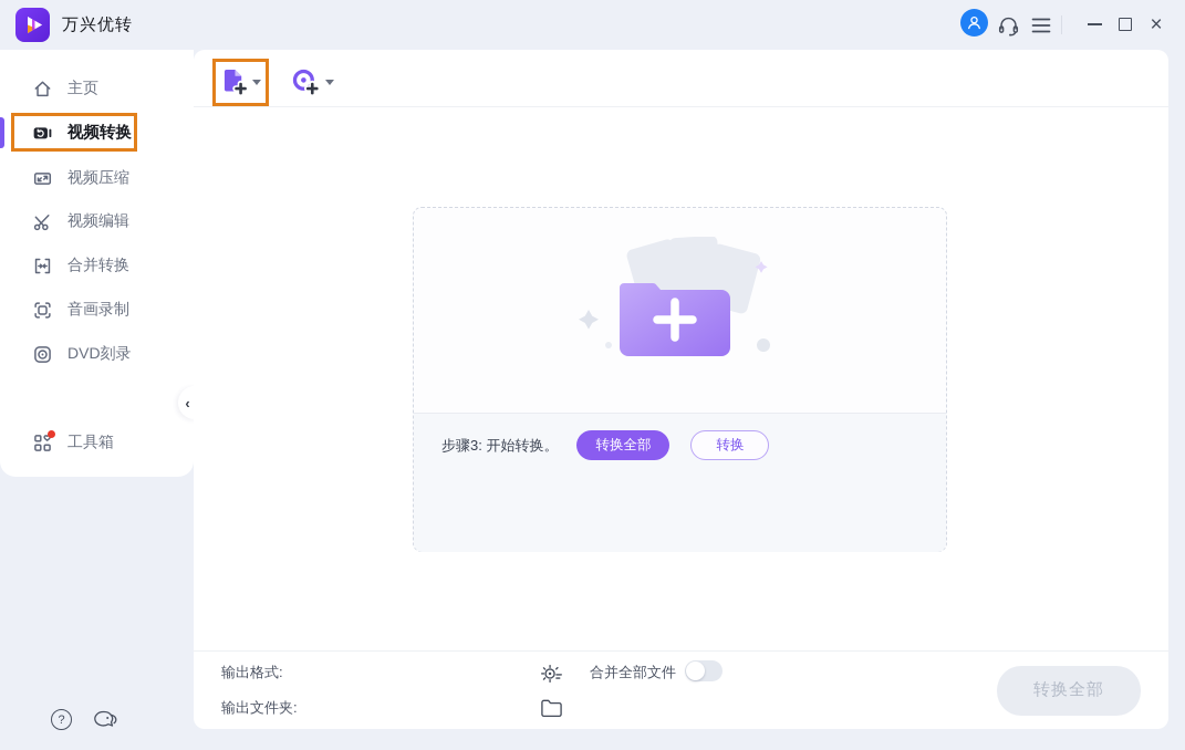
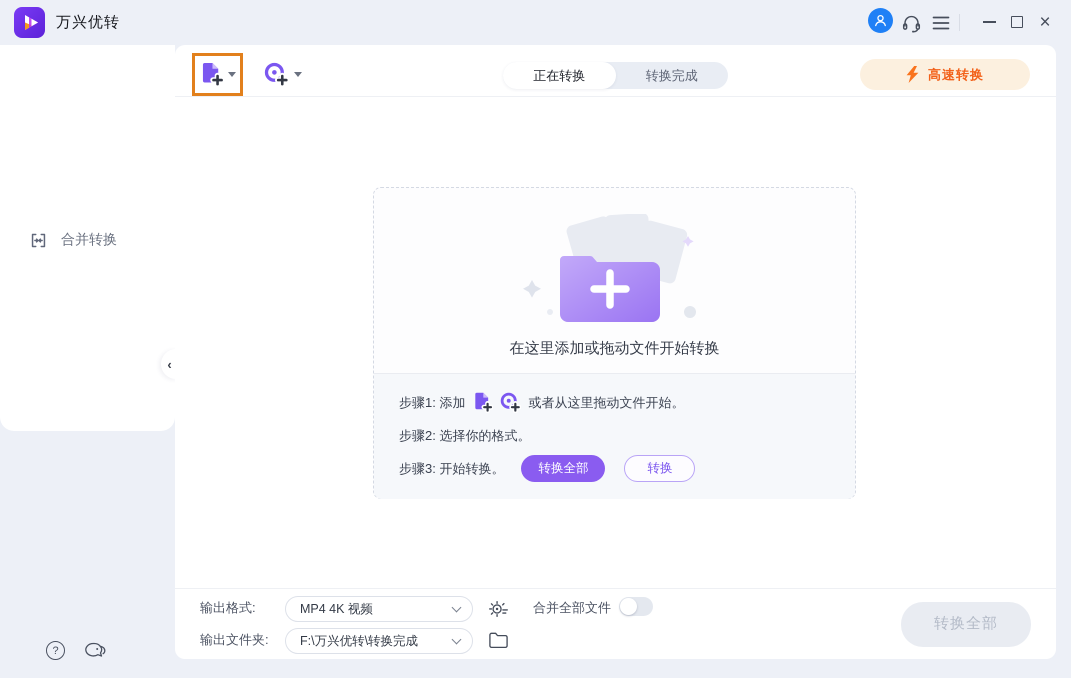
  万兴优转
  ×
- 主页
- 视频转换
- 视频压缩
- 视频编辑
  合并转换
- 音画录制
- DVD刻录
- 工具箱
  ‹
  ?
+ 正在转换
+ 转换完成
+ 高速转换
+ 在这里添加或拖动文件开始转换
+ 步骤1: 添加
+ 或者从这里拖动文件开始。
+ 步骤2: 选择你的格式。
  步骤3: 开始转换。
  转换全部
  转换
  输出格式:
+ MP4 4K 视频
  合并全部文件
  输出文件夹:
+ F:\万兴优转\转换完成
  转换全部
